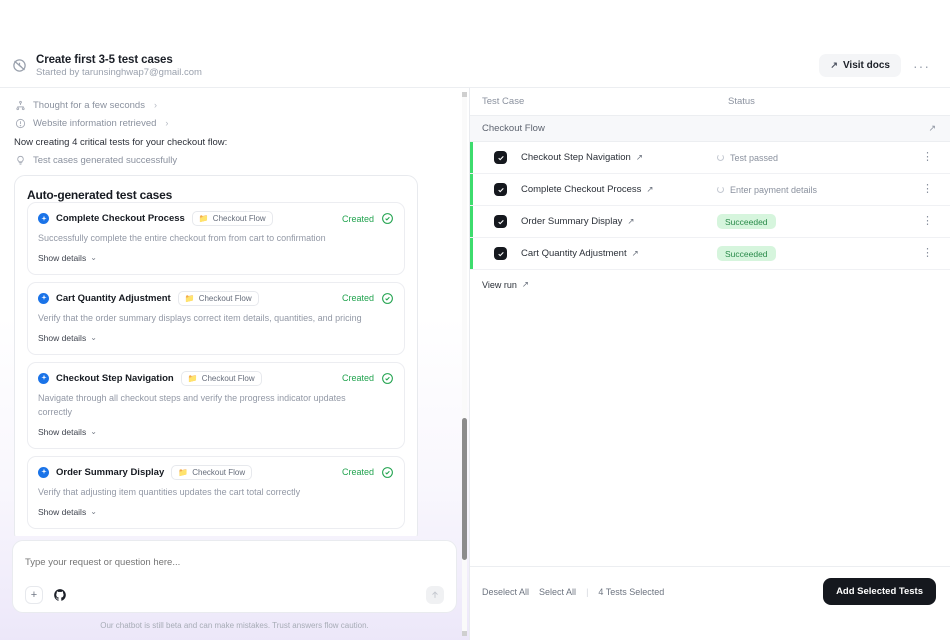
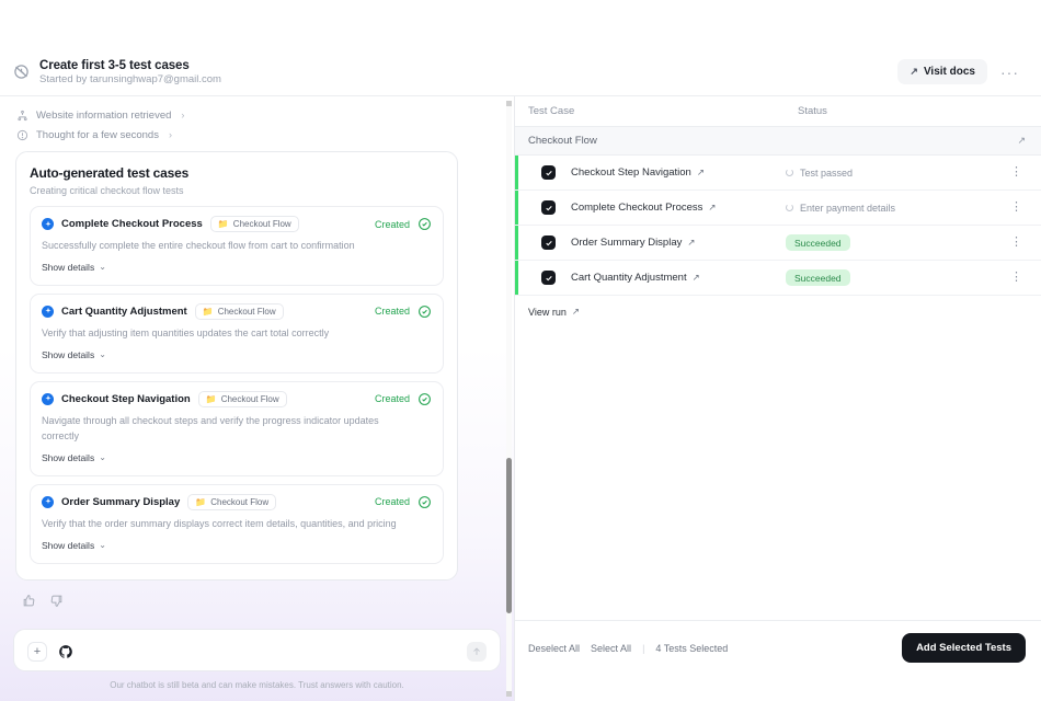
  Create first 3-5 test cases
  Started by tarunsinghwap7@gmail.com
  ↗
  Visit docs
  ···
- Thought for a few seconds
+ Website information retrieved
  ›
- Website information retrieved
+ Thought for a few seconds
  ›
- Now creating 4 critical tests for your checkout flow:
- Test cases generated successfully
  Auto-generated test cases
+ Creating critical checkout flow tests
  Complete Checkout Process
  📁
  Checkout Flow
  Created
- Successfully complete the entire checkout from from cart to confirmation
+ Successfully complete the entire checkout flow from cart to confirmation
  Show details
  ⌄
  Cart Quantity Adjustment
  📁
  Checkout Flow
  Created
- Verify that the order summary displays correct item details, quantities, and pricing
+ Verify that adjusting item quantities updates the cart total correctly
  Show details
  ⌄
  Checkout Step Navigation
  📁
  Checkout Flow
  Created
  Navigate through all checkout steps and verify the progress indicator updates correctly
  Show details
  ⌄
  Order Summary Display
  📁
  Checkout Flow
  Created
- Verify that adjusting item quantities updates the cart total correctly
+ Verify that the order summary displays correct item details, quantities, and pricing
  Show details
  ⌄
- Type your request or question here...
  +
- Our chatbot is still beta and can make mistakes. Trust answers flow caution.
+ Our chatbot is still beta and can make mistakes. Trust answers with caution.
  Test Case
  Status
  Checkout Flow
  ↗
  Checkout Step Navigation
  ↗
  Test passed
  ⋮
  Complete Checkout Process
  ↗
  Enter payment details
  ⋮
  Order Summary Display
  ↗
  Succeeded
  ⋮
  Cart Quantity Adjustment
  ↗
  Succeeded
  ⋮
  View run
  ↗
  Deselect All
  Select All
  |
  4 Tests Selected
  Add Selected Tests
